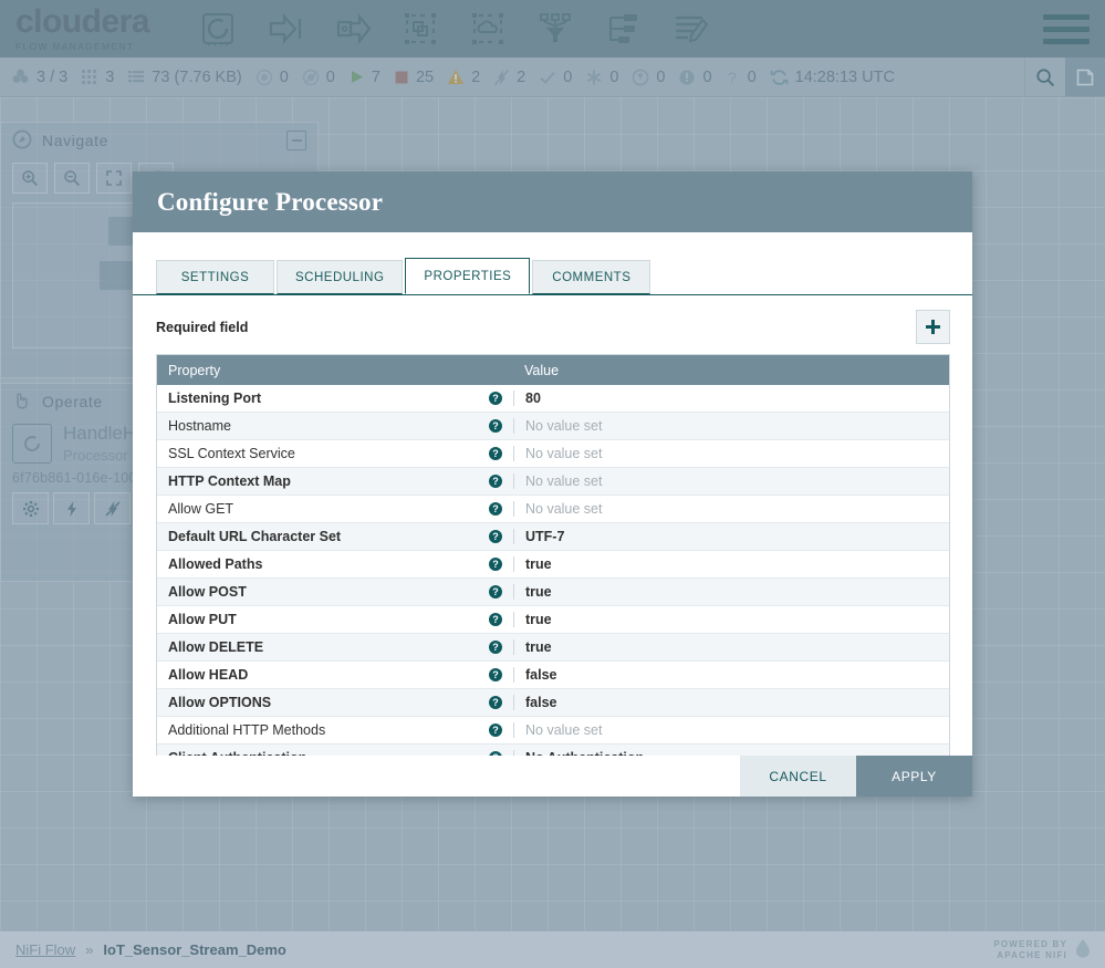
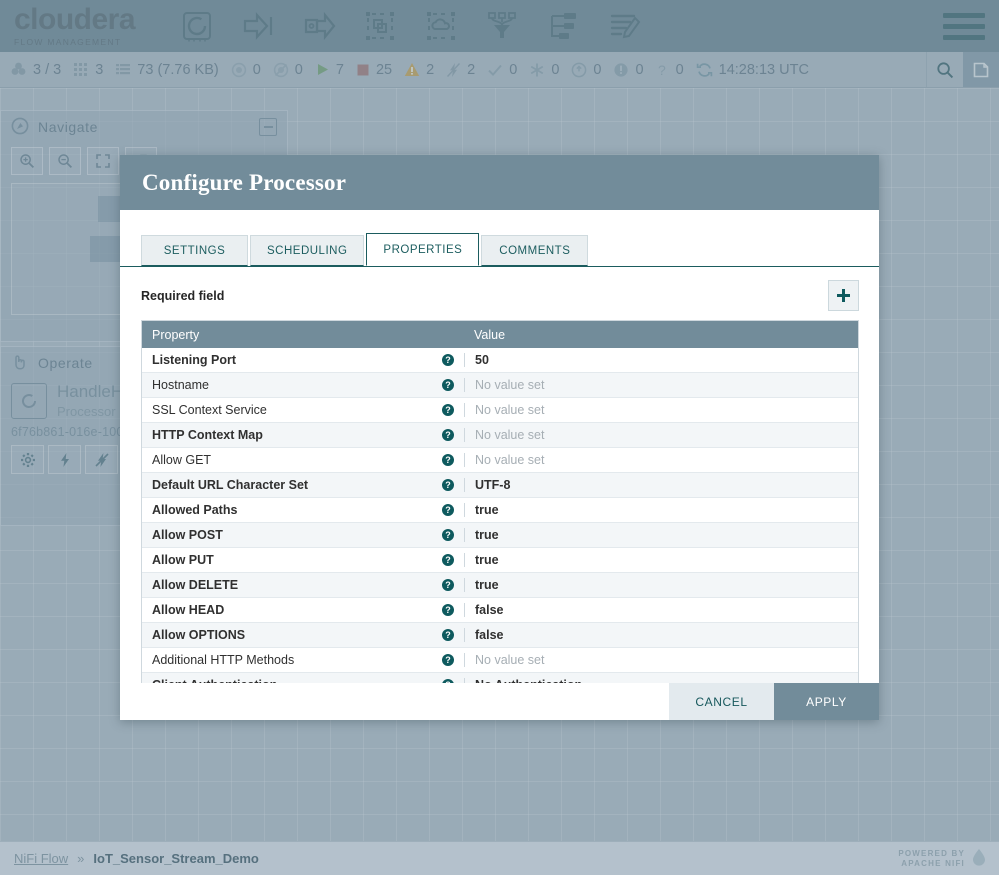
  Navigate
  Operate
  HandleH
  Processor
  6f76b861-016e-10
  3 / 3
  3
  73 (7.76 KB)
  0
  0
  7
  25
  2
  2
  0
  0
  0
  0
  0
  14:28:13 UTC
  Configure Processor
  SETTINGS
  SCHEDULING
  PROPERTIES
  COMMENTS
  Required field
  Property
  Value
  Listening Port
  ?
- 80
+ 50
  Hostname
  ?
  No value set
  SSL Context Service
  ?
  No value set
  HTTP Context Map
  ?
  No value set
  Allow GET
  ?
  No value set
  Default URL Character Set
  ?
- UTF-7
+ UTF-8
  Allowed Paths
  ?
  true
  Allow POST
  ?
  true
  Allow PUT
  ?
  true
  Allow DELETE
  ?
  true
  Allow HEAD
  ?
  false
  Allow OPTIONS
  ?
  false
  Additional HTTP Methods
  ?
  No value set
  CANCEL
  APPLY
  NiFi Flow
  »
  IoT_Sensor_Stream_Demo
  POWERED BY
  APACHE NIFI
